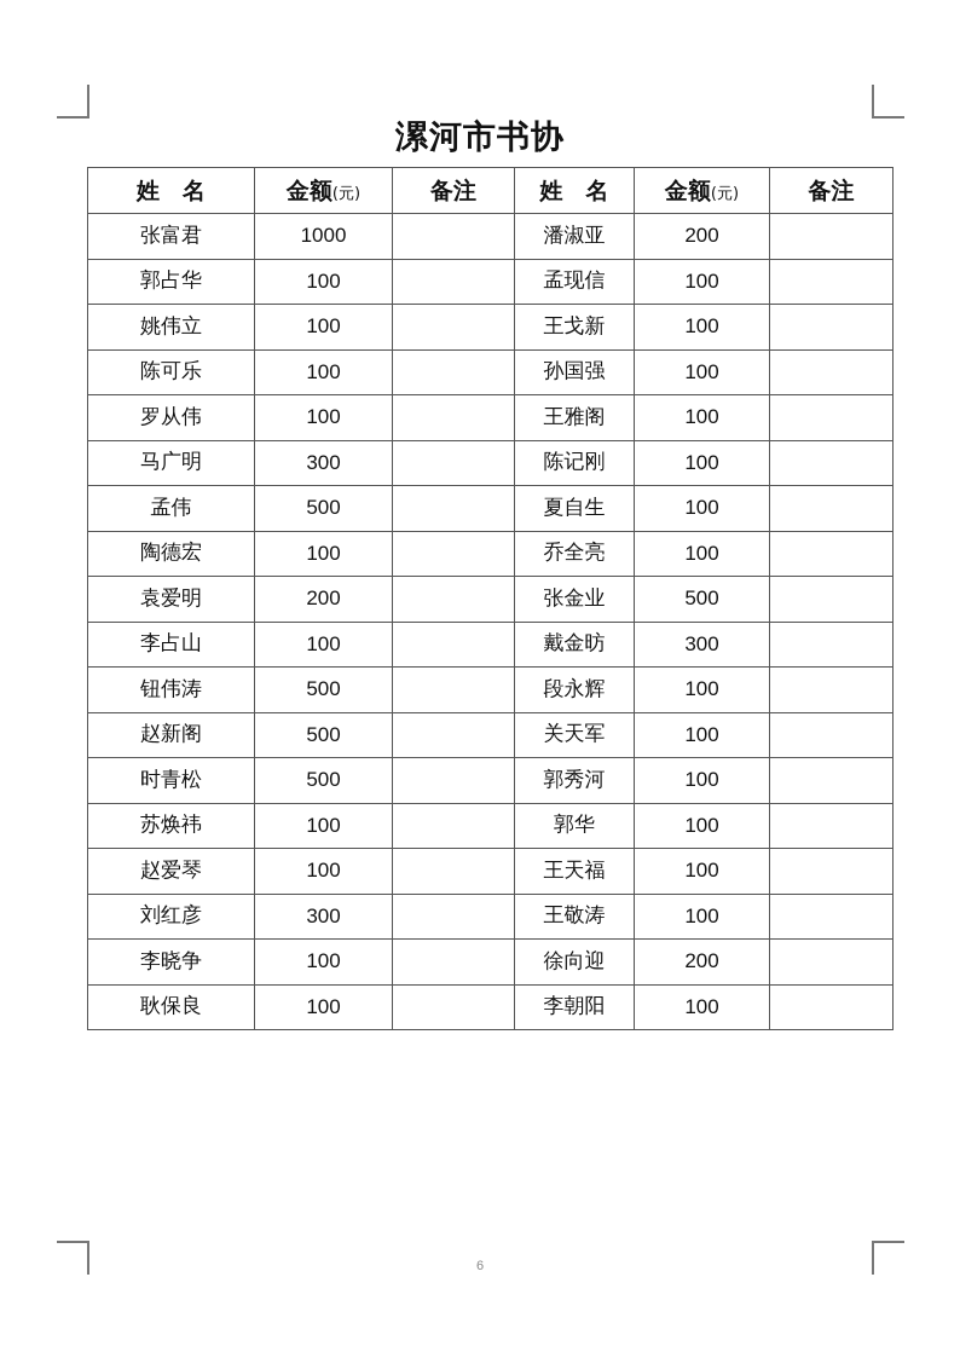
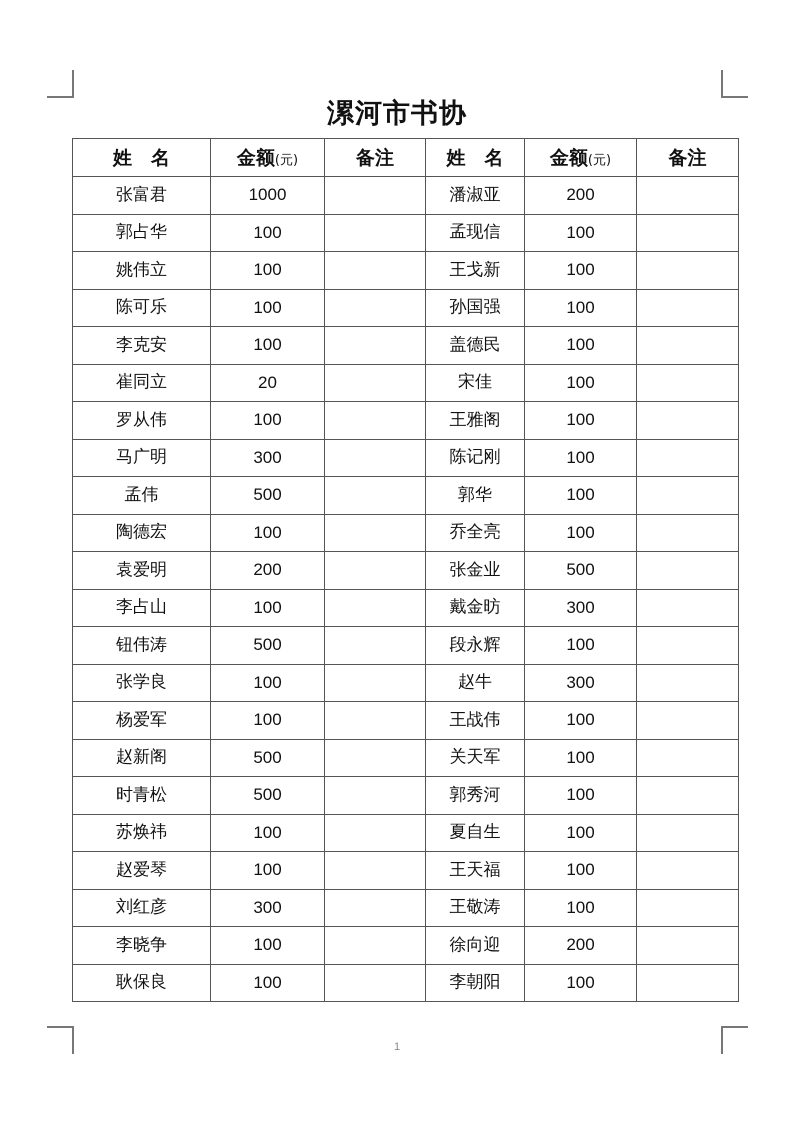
  漯河市书协
  姓 名	金额(元)	备注	姓 名	金额(元)	备注
  张富君	1000		潘淑亚	200
  郭占华	100		孟现信	100
  姚伟立	100		王戈新	100
  陈可乐	100		孙国强	100
+ 李克安	100		盖德民	100
+ 崔同立	20		宋佳	100
  罗从伟	100		王雅阁	100
  马广明	300		陈记刚	100
- 孟伟	500		夏自生	100
+ 孟伟	500		郭华	100
  陶德宏	100		乔全亮	100
  袁爱明	200		张金业	500
  李占山	100		戴金昉	300
  钮伟涛	500		段永辉	100
+ 张学良	100		赵牛	300
+ 杨爱军	100		王战伟	100
  赵新阁	500		关天军	100
  时青松	500		郭秀河	100
- 苏焕祎	100		郭华	100
+ 苏焕祎	100		夏自生	100
  赵爱琴	100		王天福	100
  刘红彦	300		王敬涛	100
  李晓争	100		徐向迎	200
  耿保良	100		李朝阳	100
- 6
+ 1
